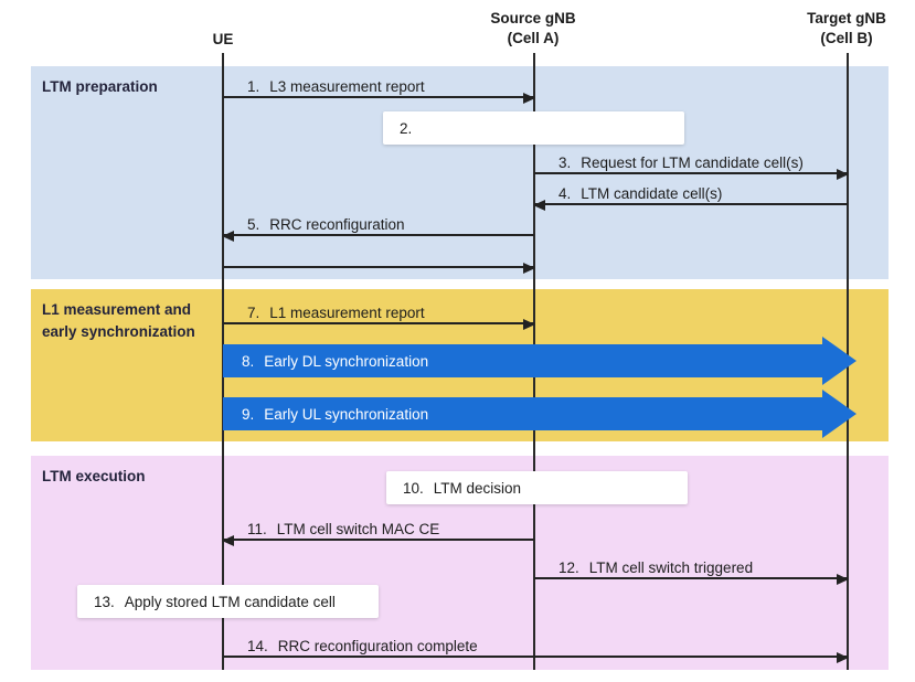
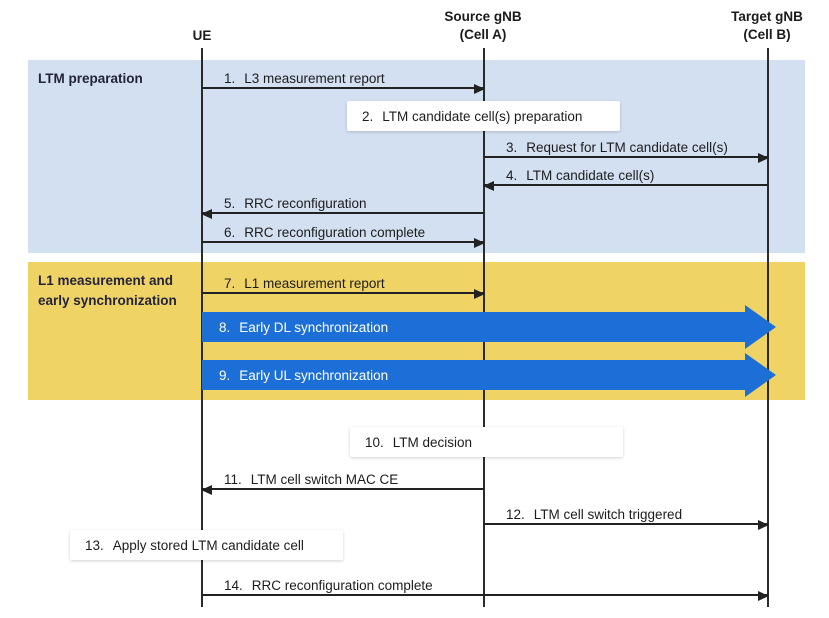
  LTM preparation
  L1 measurement and early synchronization
- LTM execution
  UE
  Source gNB
  (Cell A)
  Target gNB
  (Cell B)
  1. L3 measurement report
  2.
+ LTM candidate cell(s) preparation
  3. Request for LTM candidate cell(s)
  4. LTM candidate cell(s)
  5. RRC reconfiguration
+ 6. RRC reconfiguration complete
  7. L1 measurement report
  8.
  Early DL synchronization
  9.
  Early UL synchronization
  10.
  LTM decision
  11. LTM cell switch MAC CE
  12. LTM cell switch triggered
  13.
  Apply stored LTM candidate cell
  14. RRC reconfiguration complete
